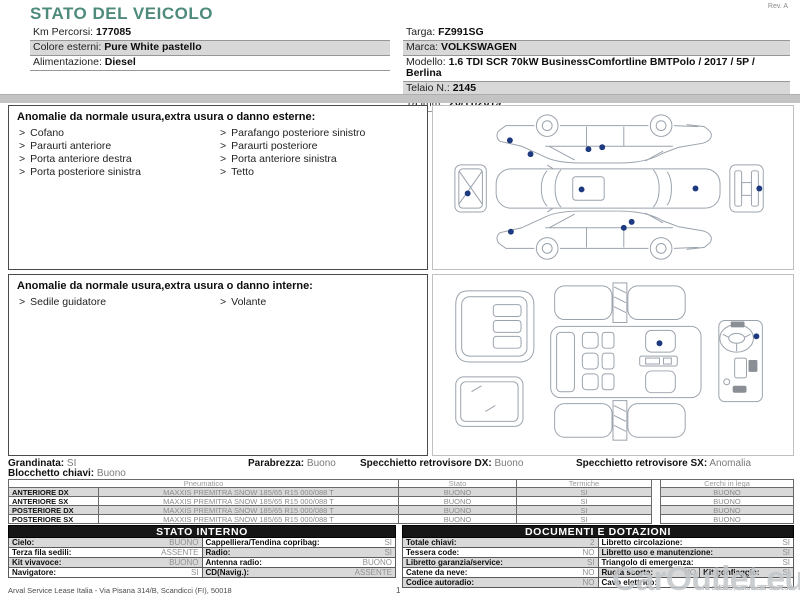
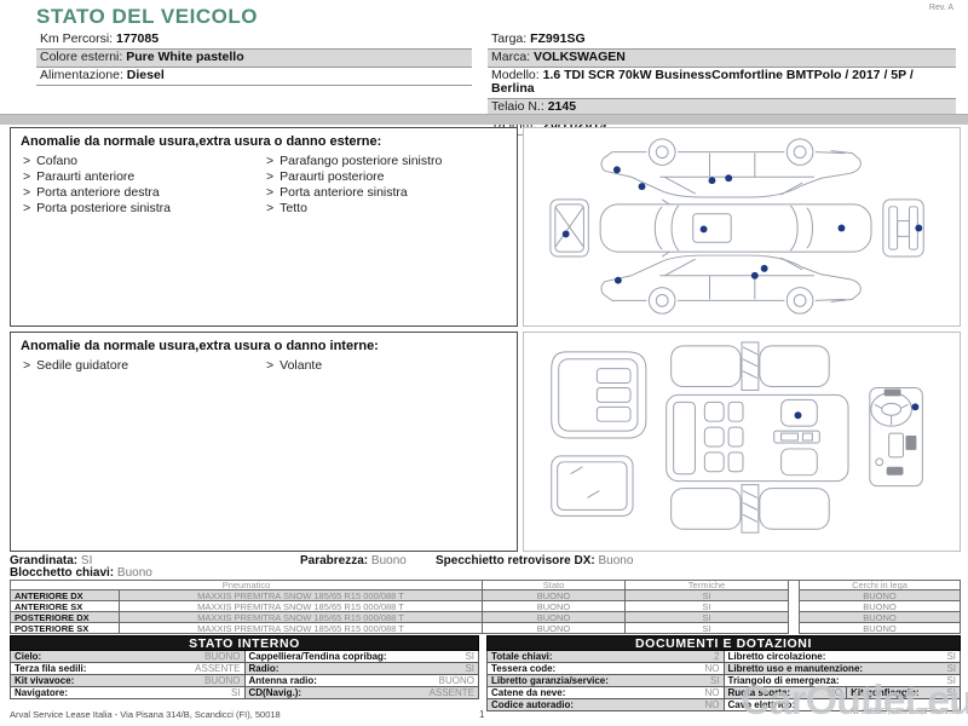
  STATO DEL VEICOLO
  Km Percorsi: 177085
  Colore esterni: Pure White pastello
  Alimentazione: Diesel
  Targa: FZ991SG
  Marca: VOLKSWAGEN
  Modello: 1.6 TDI SCR 70kW BusinessComfortline BMTPolo / 2017 / 5P / Berlina
  Telaio N.: 2145
  1a imm.: 20/11/2019
  Anomalie da normale usura,extra usura o danno esterne:
  >
  Cofano
  >
  Paraurti anteriore
  >
  Porta anteriore destra
  >
  Porta posteriore sinistra
  >
  Parafango posteriore sinistro
  >
  Paraurti posteriore
  >
  Porta anteriore sinistra
  >
  Tetto
  Anomalie da normale usura,extra usura o danno interne:
  >
  Sedile guidatore
  >
  Volante
  Grandinata: SI
  Parabrezza: Buono
  Specchietto retrovisore DX: Buono
- Specchietto retrovisore SX: Anomalia
  Blocchetto chiavi: Buono
  Pneumatico
  Stato
  Termiche
  Cerchi in lega
  ANTERIORE DX
  MAXXIS PREMITRA SNOW 185/65 R15 000/088 T
  BUONO
  SI
  BUONO
  ANTERIORE SX
  MAXXIS PREMITRA SNOW 185/65 R15 000/088 T
  BUONO
  SI
  BUONO
  POSTERIORE DX
  MAXXIS PREMITRA SNOW 185/65 R15 000/088 T
  BUONO
  SI
  BUONO
  POSTERIORE SX
  MAXXIS PREMITRA SNOW 185/65 R15 000/088 T
  BUONO
  SI
  BUONO
  STATO INTERNO
  Cielo:
  BUONO
  Cappelliera/Tendina copribag:
  SI
  Terza fila sedili:
  ASSENTE
  Radio:
  SI
  Kit vivavoce:
  BUONO
  Antenna radio:
  BUONO
  Navigatore:
  SI
  CD(Navig.):
  ASSENTE
  DOCUMENTI E DOTAZIONI
  Totale chiavi:
  2
  Libretto circolazione:
  SI
  Tessera code:
  NO
  Libretto uso e manutenzione:
  SI
  Libretto garanzia/service:
  SI
  Triangolo di emergenza:
  SI
  Catene da neve:
  NO
  Ruota scorta:
  NO
  Kit gonfiaggio:
  SI
  Codice autoradio:
  NO
  Cavo elettrico:
  Arval Service Lease Italia - Via Pisana 314/B, Scandicci (FI), 50018
  1
  CarOutlet.eu
